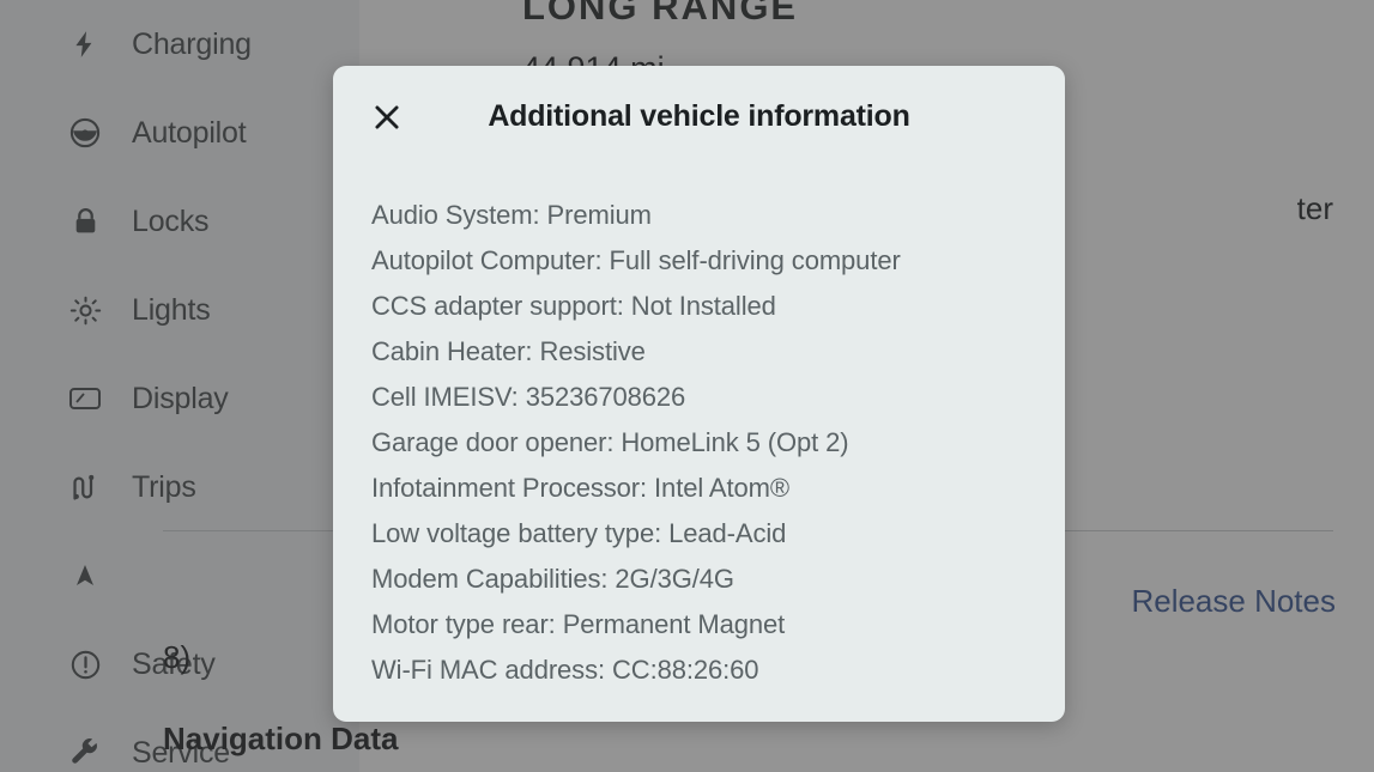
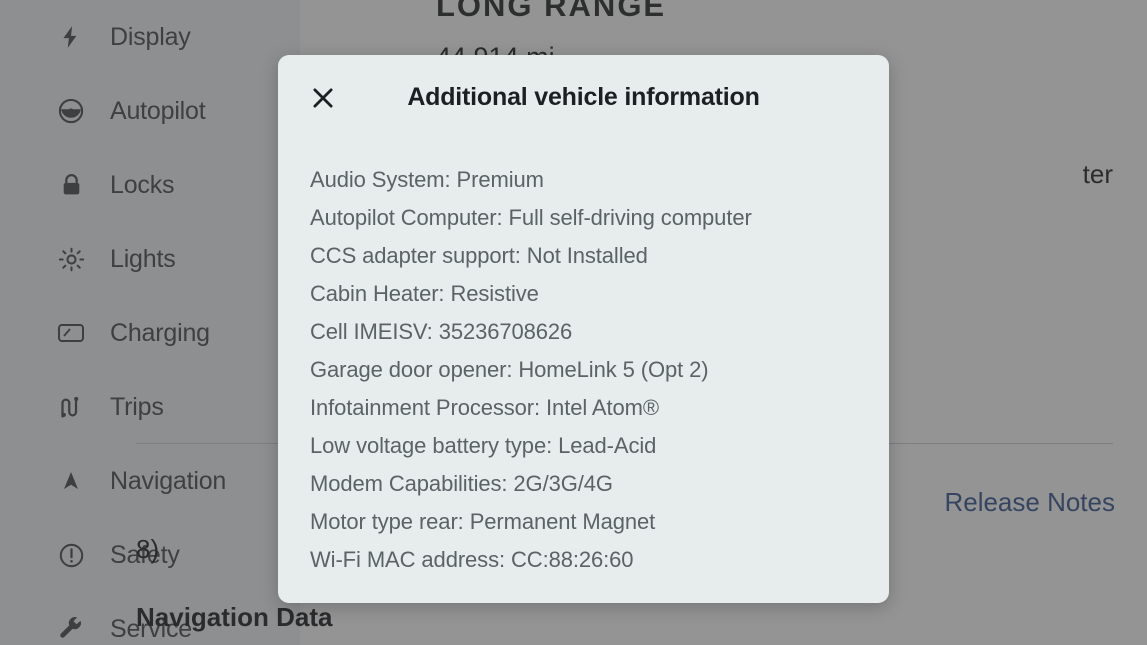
- Charging
+ Display
  Autopilot
  Locks
  Lights
- Display
+ Charging
  Trips
+ Navigation
  Safety
  Service
  LONG RANGE
  ter
  Release Notes
  8)
  Navigation Data
  Additional vehicle information
  Audio System: Premium
  Autopilot Computer: Full self-driving computer
  CCS adapter support: Not Installed
  Cabin Heater: Resistive
  Cell IMEISV: 35236708626
  Garage door opener: HomeLink 5 (Opt 2)
  Infotainment Processor: Intel Atom®
  Low voltage battery type: Lead-Acid
  Modem Capabilities: 2G/3G/4G
  Motor type rear: Permanent Magnet
  Wi-Fi MAC address: CC:88:26:60
